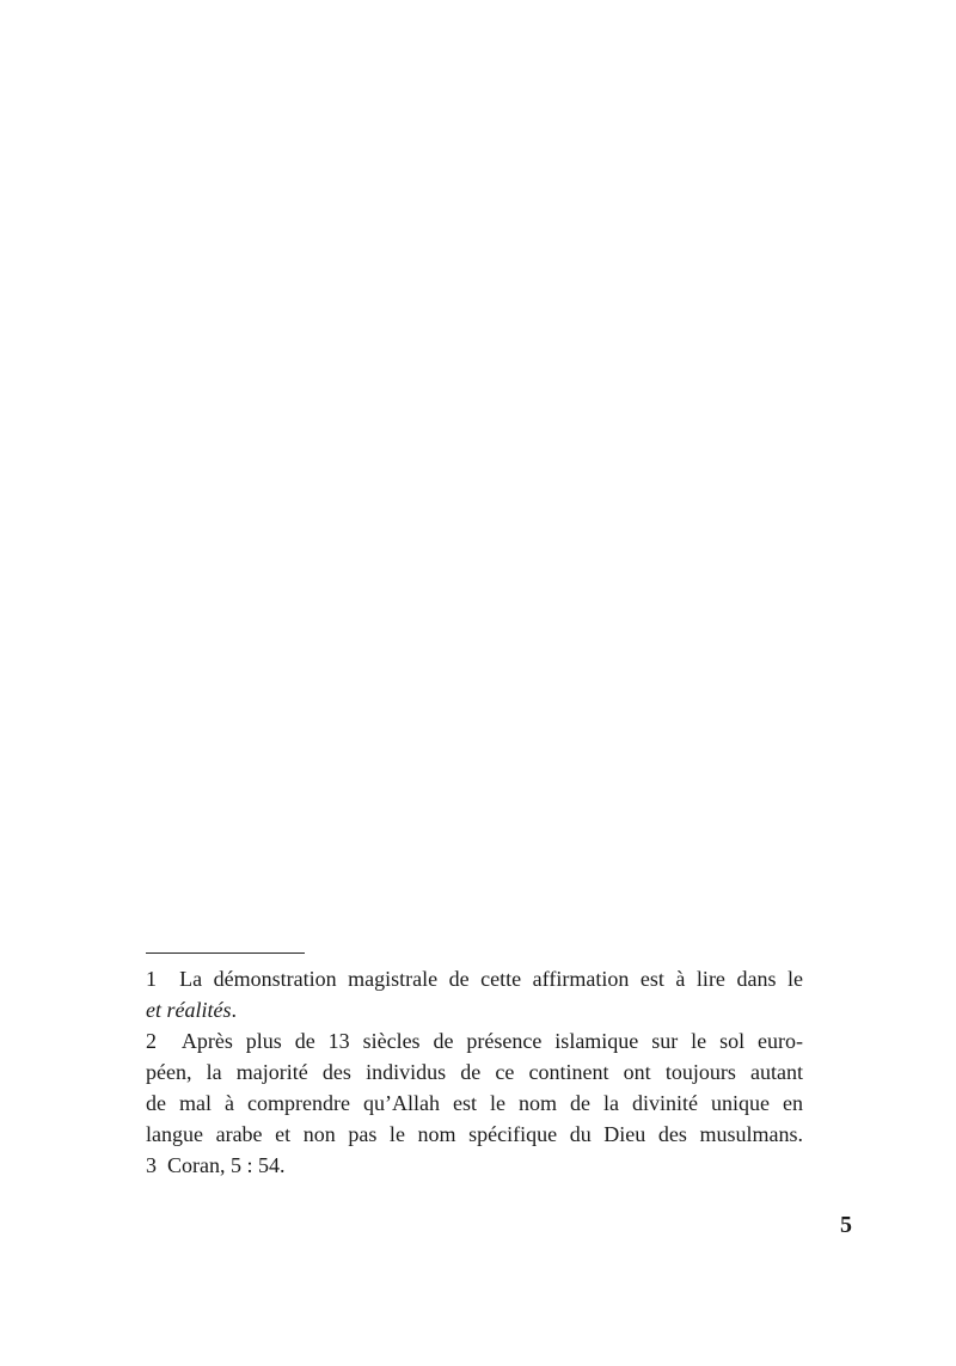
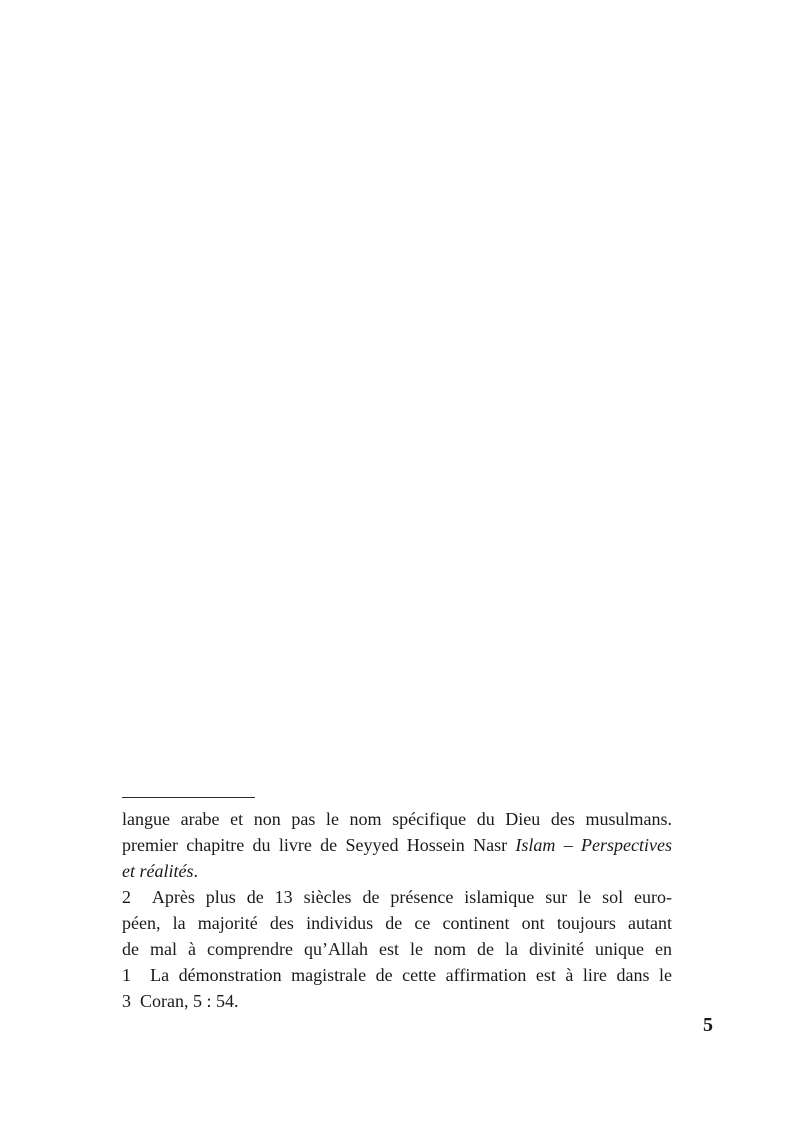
- 1 La démonstration magistrale de cette affirmation est à lire dans le
+ langue arabe et non pas le nom spécifique du Dieu des musulmans.
+ premier chapitre du livre de Seyyed Hossein Nasr Islam – Perspectives
  et réalités.
  2 Après plus de 13 siècles de présence islamique sur le sol euro-
  péen, la majorité des individus de ce continent ont toujours autant
  de mal à comprendre qu’Allah est le nom de la divinité unique en
- langue arabe et non pas le nom spécifique du Dieu des musulmans.
+ 1 La démonstration magistrale de cette affirmation est à lire dans le
  3 Coran, 5 : 54.
  5
